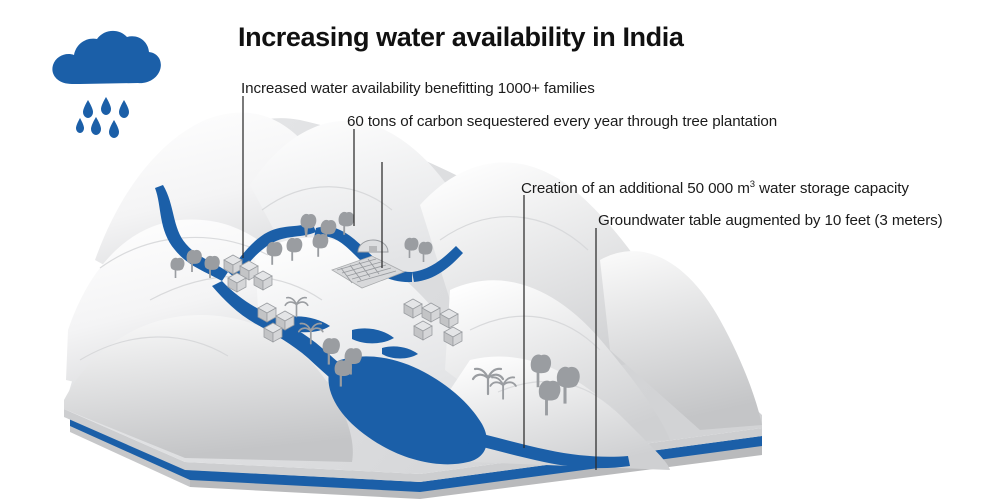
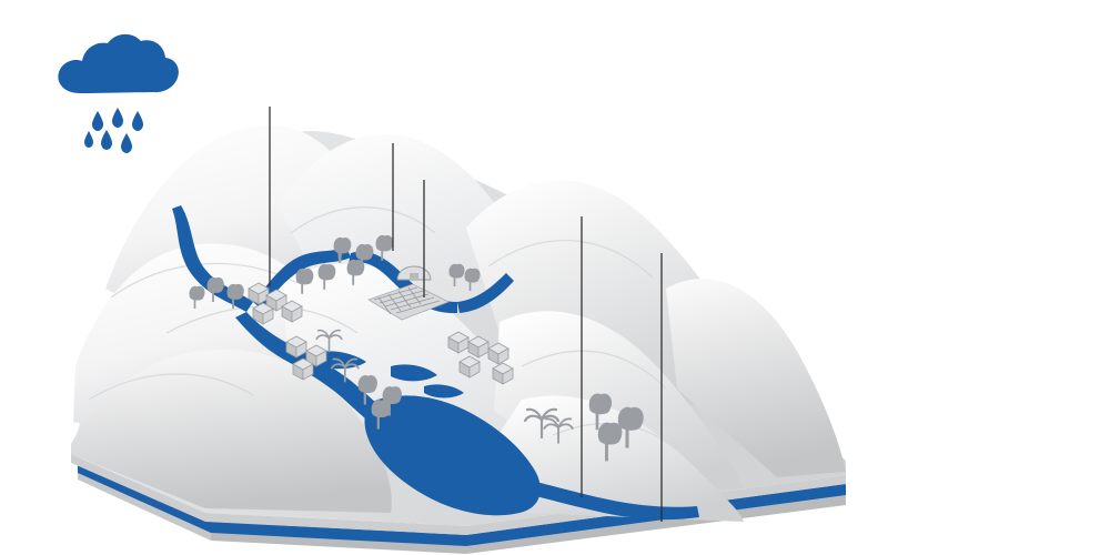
- Increasing water availability in India
- Increased water availability benefitting 1000+ families
- 60 tons of carbon sequestered every year through tree plantation
- Creation of an additional 50 000 m3 water storage capacity
- Groundwater table augmented by 10 feet (3 meters)
